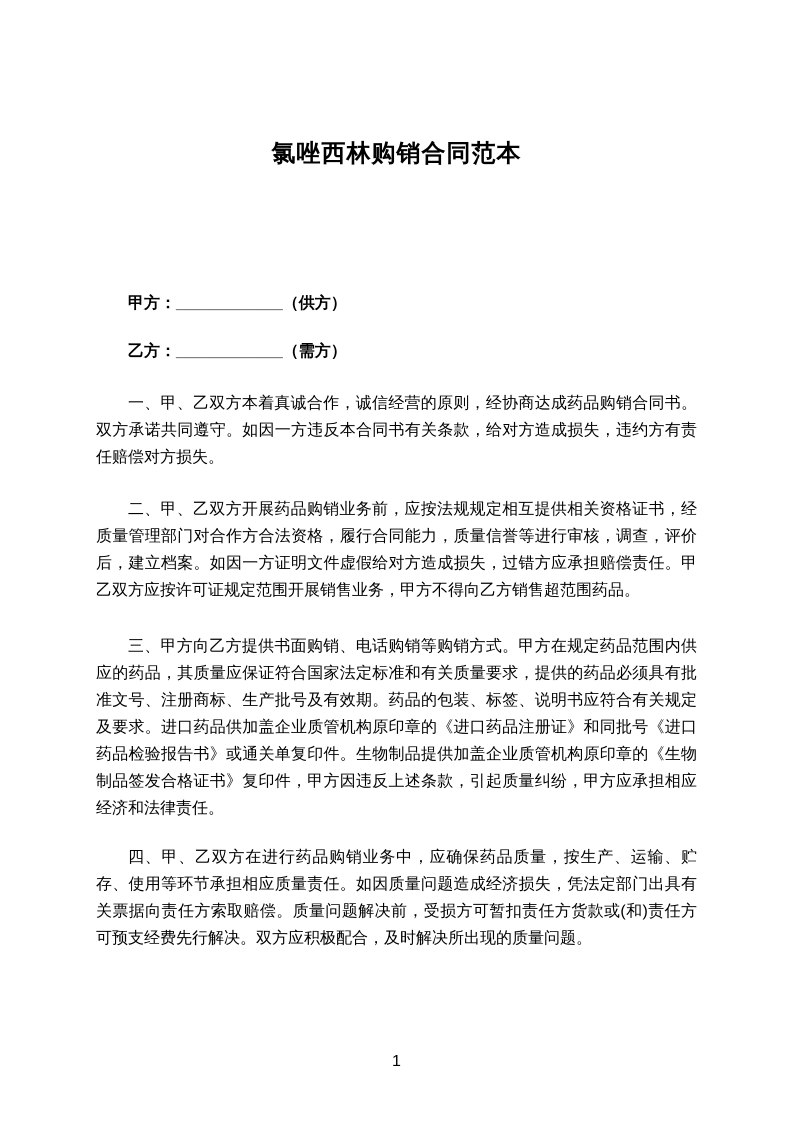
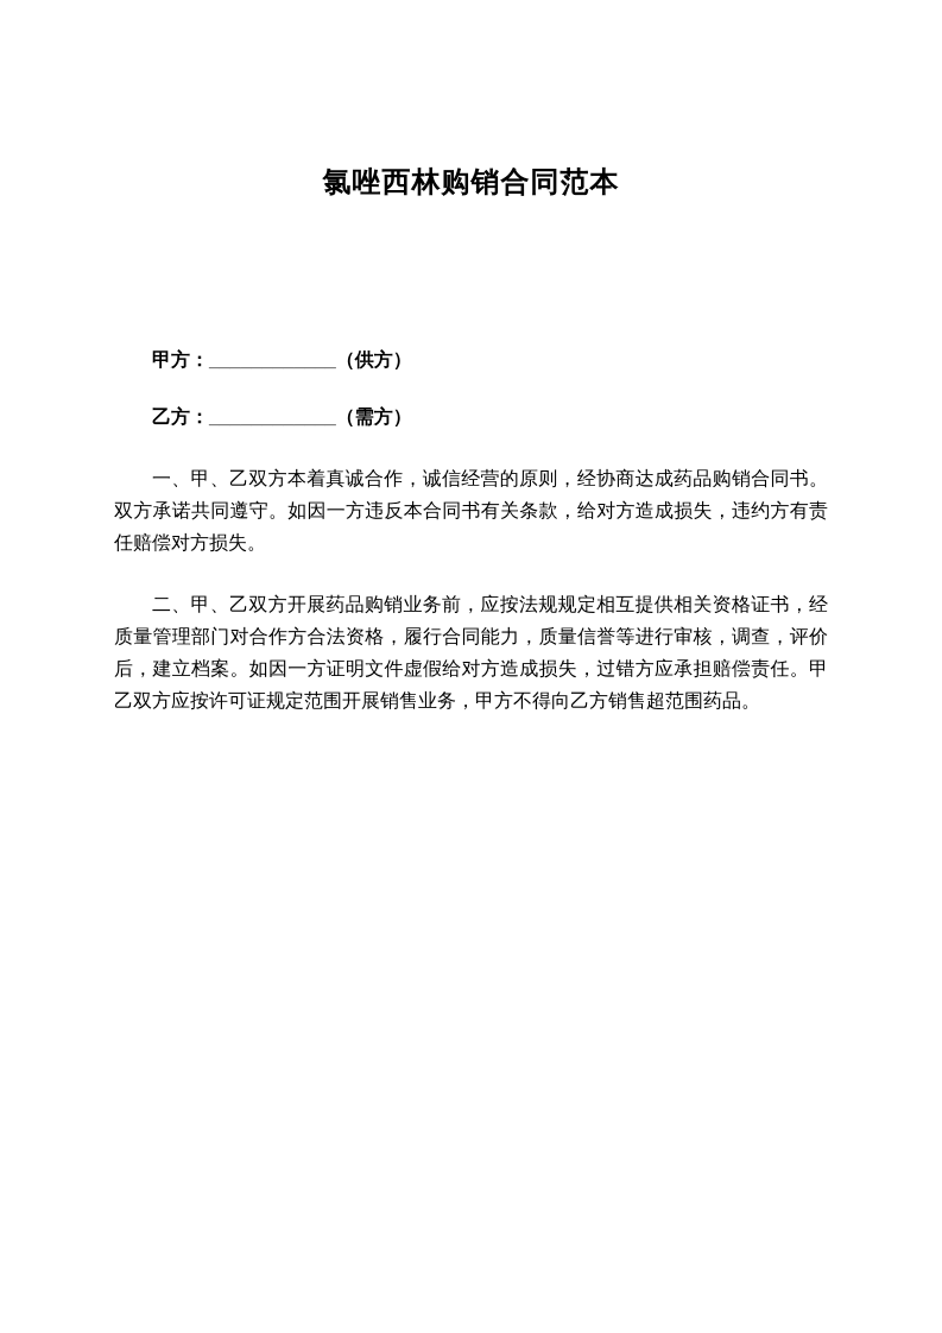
  氯唑西林购销合同范本
  甲方：____________（供方）
  乙方：____________（需方）
  一、甲、乙双方本着真诚合作，诚信经营的原则，经协商达成药品购销合同书。双方承诺共同遵守。如因一方违反本合同书有关条款，给对方造成损失，违约方有责任赔偿对方损失。
  二、甲、乙双方开展药品购销业务前，应按法规规定相互提供相关资格证书，经质量管理部门对合作方合法资格，履行合同能力，质量信誉等进行审核，调查，评价后，建立档案。如因一方证明文件虚假给对方造成损失，过错方应承担赔偿责任。甲乙双方应按许可证规定范围开展销售业务，甲方不得向乙方销售超范围药品。
- 三、甲方向乙方提供书面购销、电话购销等购销方式。甲方在规定药品范围内供应的药品，其质量应保证符合国家法定标准和有关质量要求，提供的药品必须具有批准文号、注册商标、生产批号及有效期。药品的包装、标签、说明书应符合有关规定及要求。进口药品供加盖企业质管机构原印章的《进口药品注册证》和同批号《进口药品检验报告书》或通关单复印件。生物制品提供加盖企业质管机构原印章的《生物制品签发合格证书》复印件，甲方因违反上述条款，引起质量纠纷，甲方应承担相应经济和法律责任。
- 四、甲、乙双方在进行药品购销业务中，应确保药品质量，按生产、运输、贮存、使用等环节承担相应质量责任。如因质量问题造成经济损失，凭法定部门出具有关票据向责任方索取赔偿。质量问题解决前，受损方可暂扣责任方货款或(和)责任方可预支经费先行解决。双方应积极配合，及时解决所出现的质量问题。
- 1
